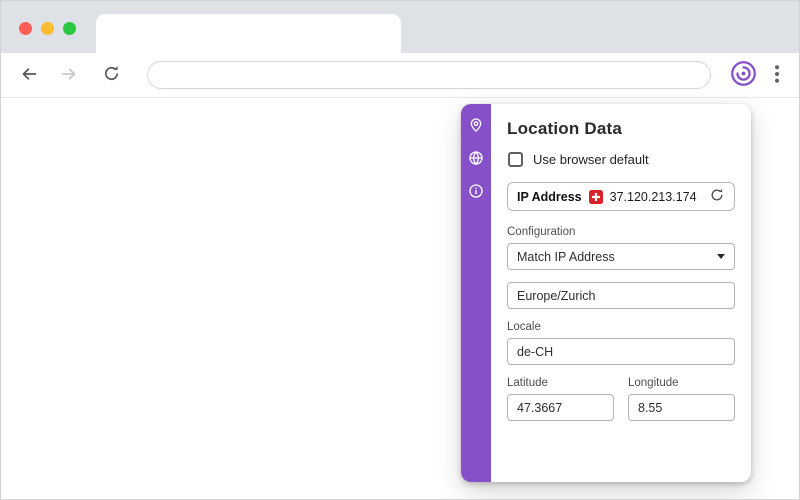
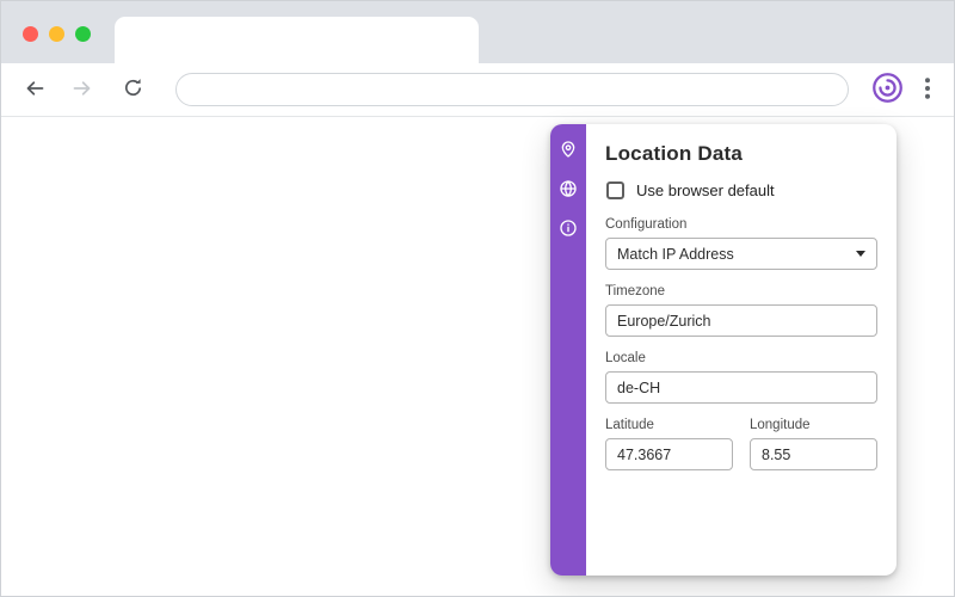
  Location Data
  Use browser default
- IP Address
- 37.120.213.174
  Configuration
  Match IP Address
+ Timezone
  Europe/Zurich
  Locale
  de-CH
  Latitude
  47.3667
  Longitude
  8.55
